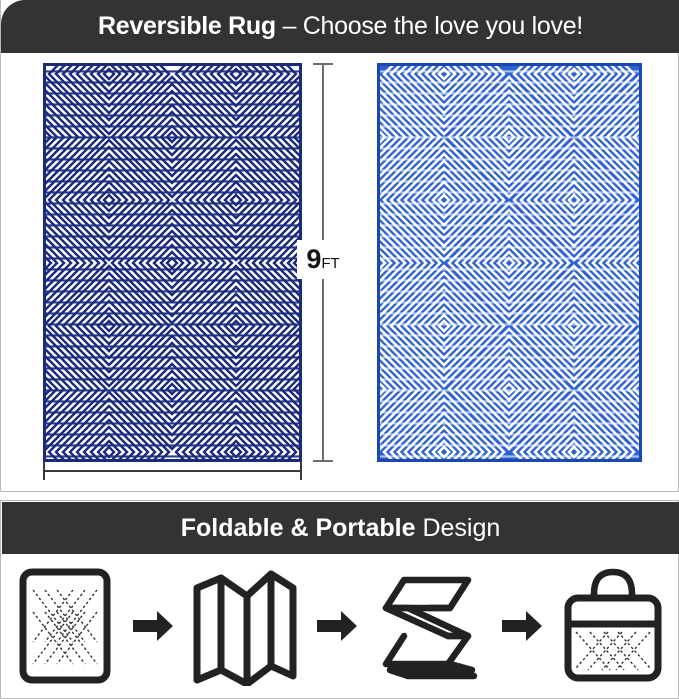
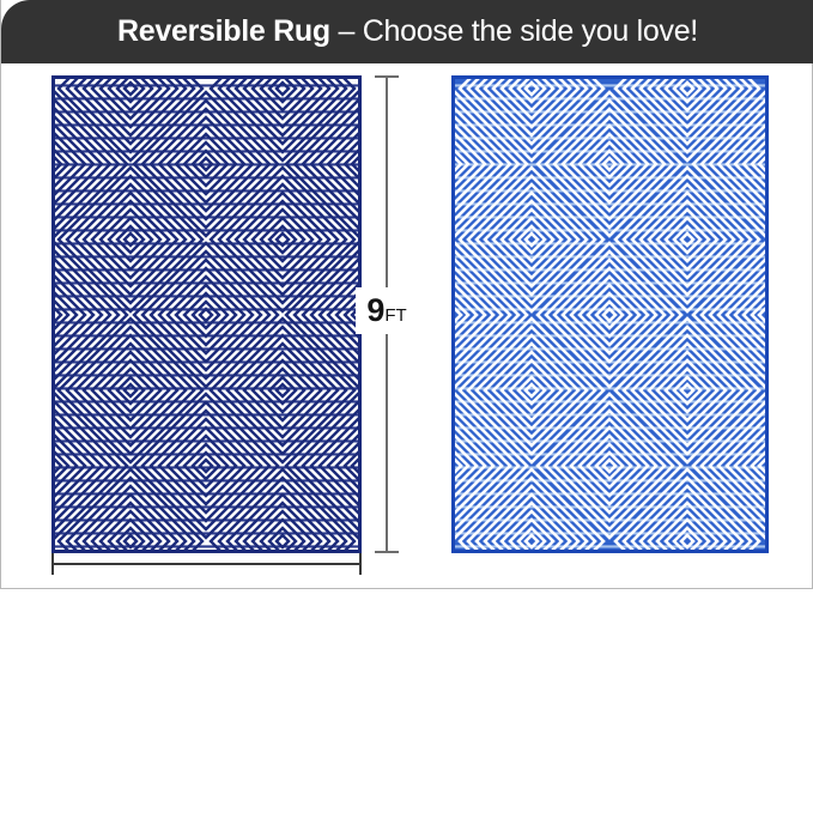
- Reversible Rug – Choose the love you love!
+ Reversible Rug – Choose the side you love!
  9FT
- Foldable & Portable Design
